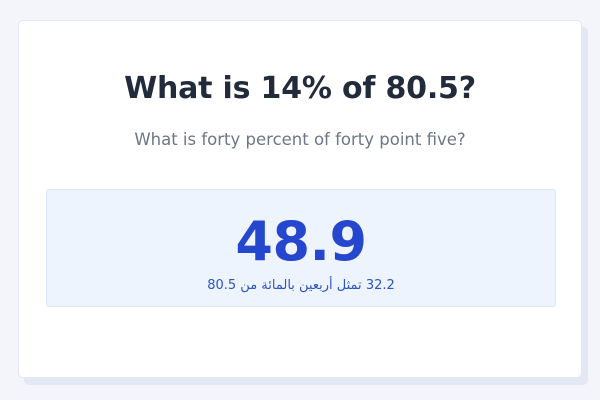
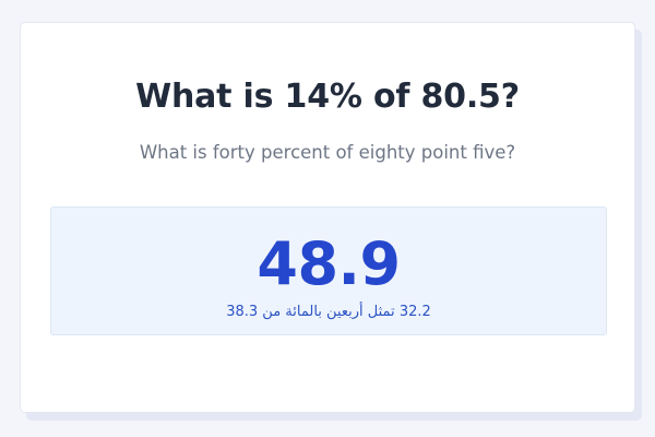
  What is 14% of 80.5?
- What is forty percent of forty point five?
+ What is forty percent of eighty point five?
  48.9
- 32.2 تمثل أربعين بالمائة من 80.5
+ 32.2 تمثل أربعين بالمائة من 38.3
